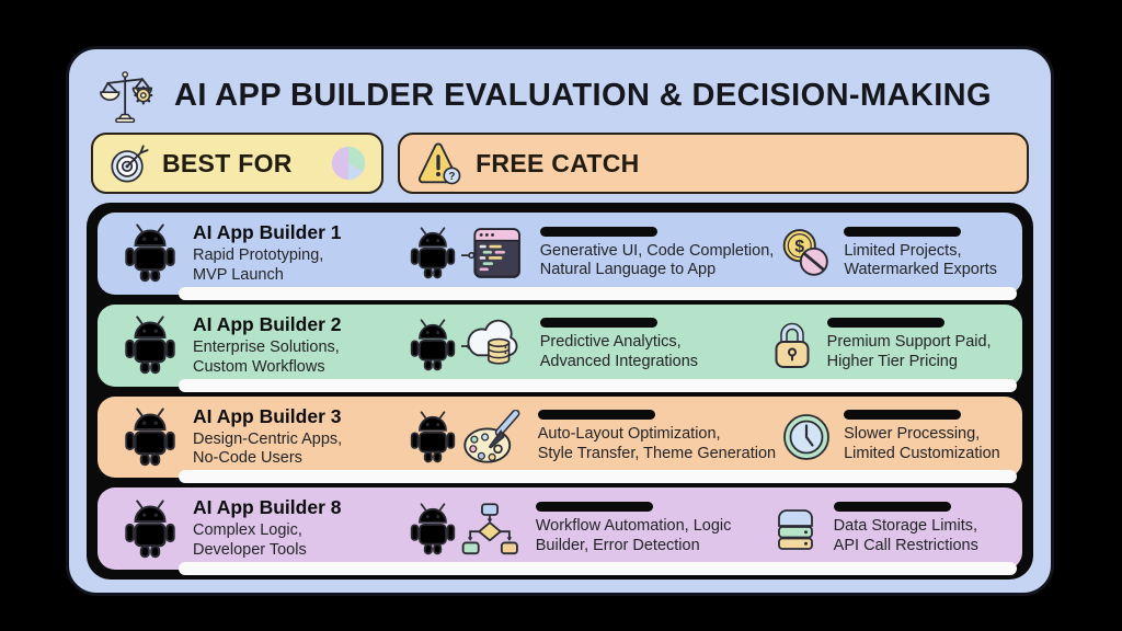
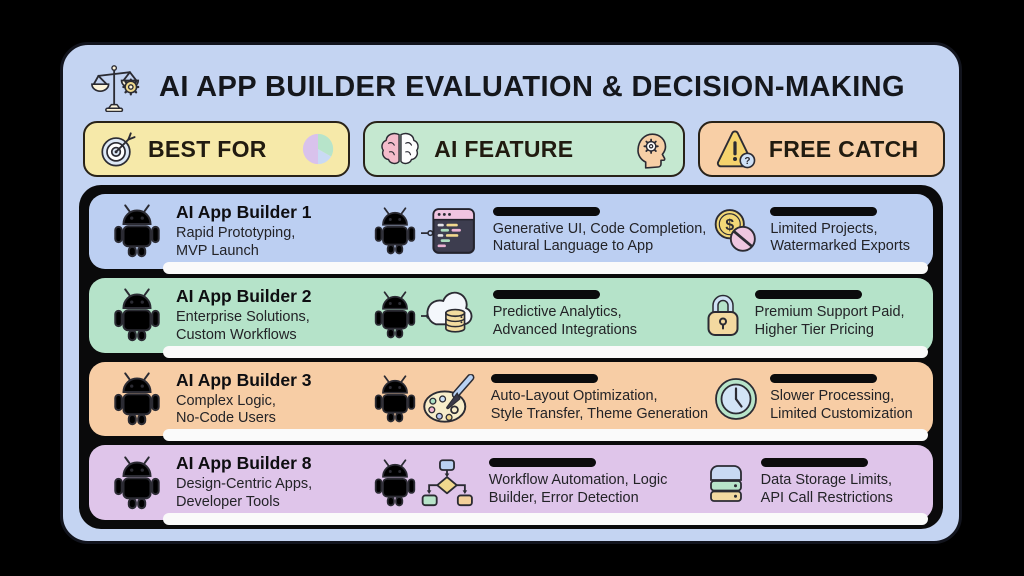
  AI APP BUILDER EVALUATION & DECISION-MAKING
  BEST FOR
+ AI FEATURE
  FREE CATCH
  AI App Builder 1
  Rapid Prototyping,
  MVP Launch
  Generative UI, Code Completion,
  Natural Language to App
  Limited Projects,
  Watermarked Exports
  AI App Builder 2
  Enterprise Solutions,
  Custom Workflows
  Predictive Analytics,
  Advanced Integrations
  Premium Support Paid,
  Higher Tier Pricing
  AI App Builder 3
- Design-Centric Apps,
+ Complex Logic,
  No-Code Users
  Auto-Layout Optimization,
  Style Transfer, Theme Generation
  Slower Processing,
  Limited Customization
  AI App Builder 8
- Complex Logic,
+ Design-Centric Apps,
  Developer Tools
  Workflow Automation, Logic
  Builder, Error Detection
  Data Storage Limits,
  API Call Restrictions
